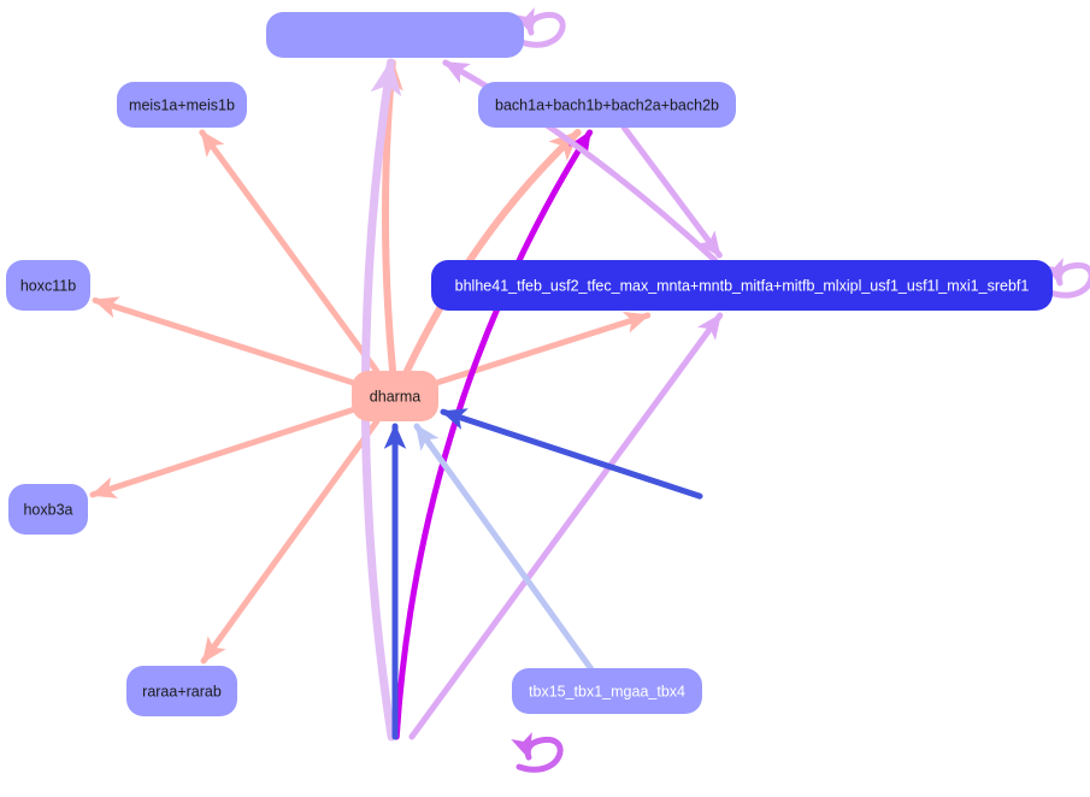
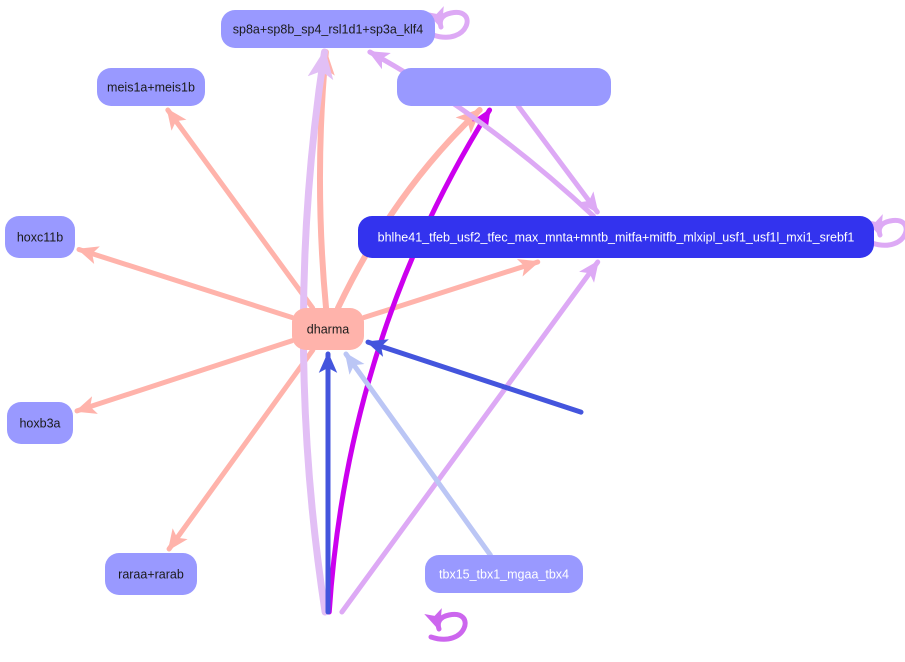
+ sp8a+sp8b_sp4_rsl1d1+sp3a_klf4
  meis1a+meis1b
- bach1a+bach1b+bach2a+bach2b
  hoxc11b
  bhlhe41_tfeb_usf2_tfec_max_mnta+mntb_mitfa+mitfb_mlxipl_usf1_usf1l_mxi1_srebf1
  dharma
  hoxb3a
  raraa+rarab
  tbx15_tbx1_mgaa_tbx4
